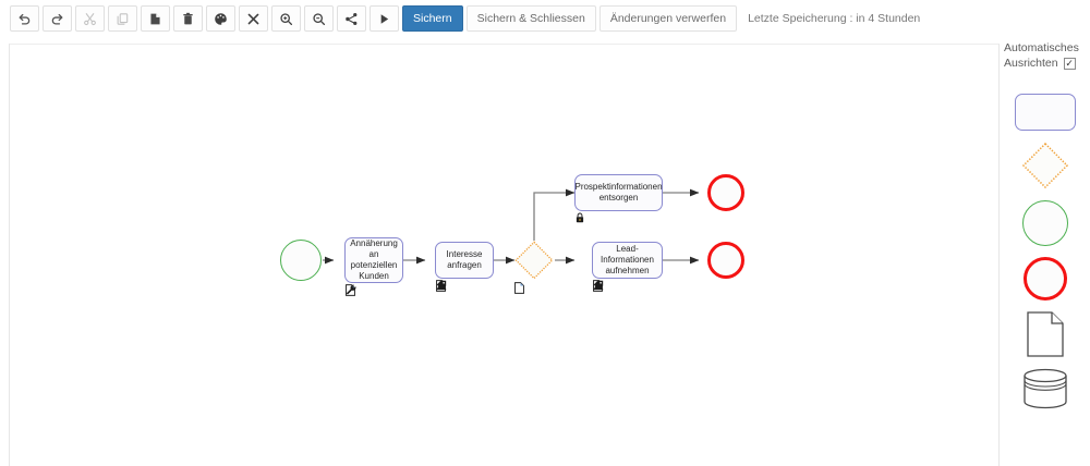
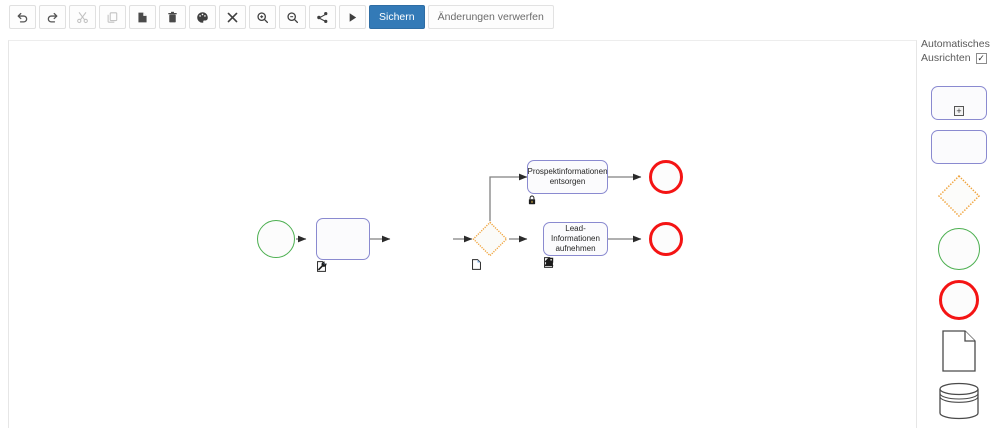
  Sichern
- Sichern & Schliessen
  Änderungen verwerfen
- Letzte Speicherung : in 4 Stunden
- Annäherung an potenziellen Kunden
- Interesse anfragen
  Prospektinformationen entsorgen
  Lead-Informationen aufnehmen
  Automatisches
  Ausrichten
  ✓
+ +
